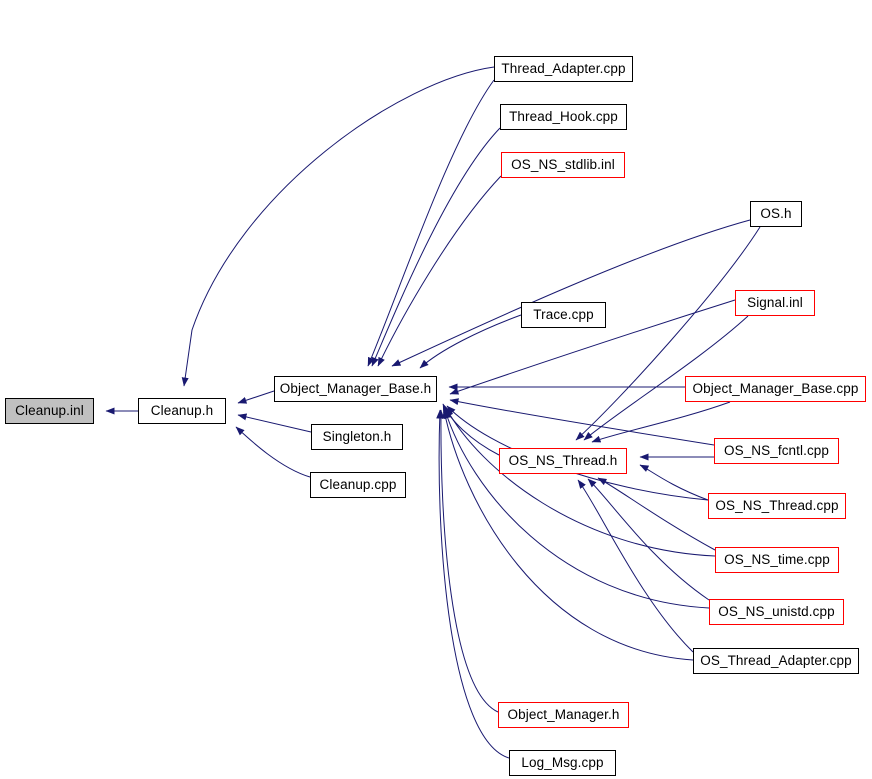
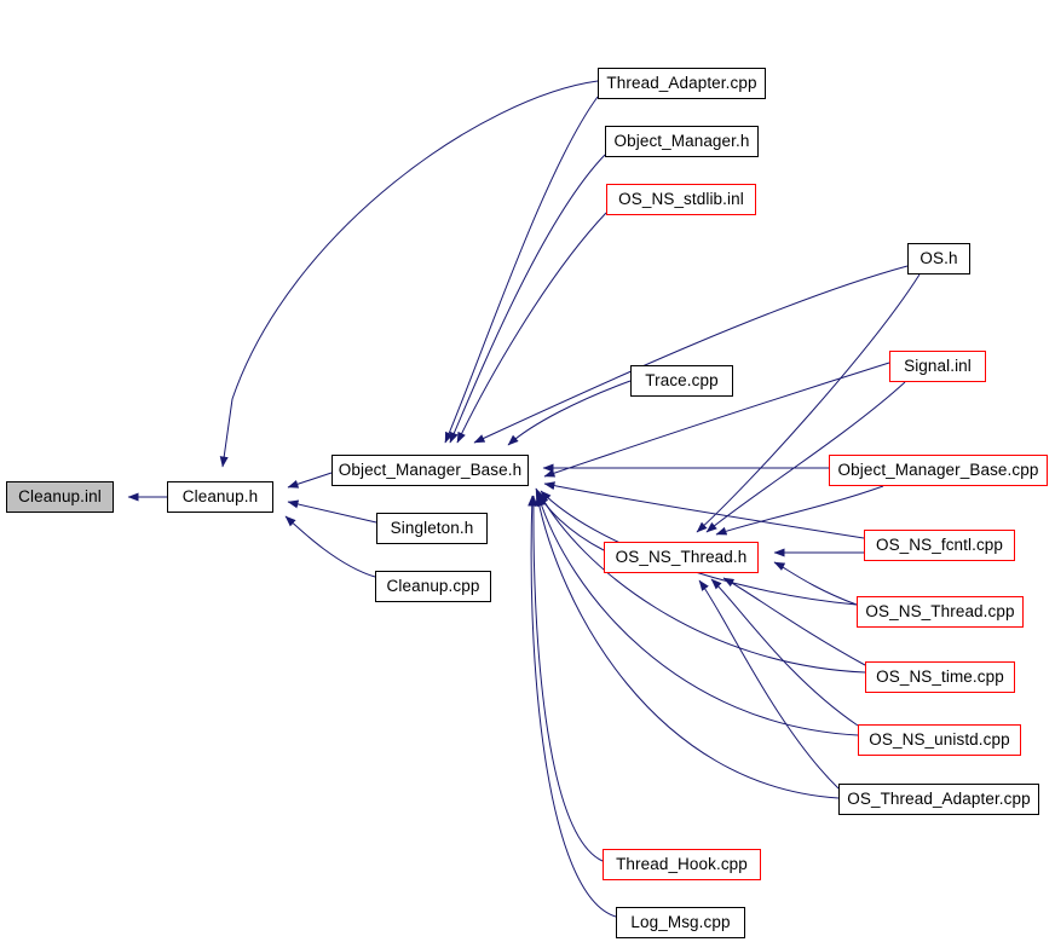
  Cleanup.inl
  Cleanup.h
  Object_Manager_Base.h
  Singleton.h
  Cleanup.cpp
  Thread_Adapter.cpp
- Thread_Hook.cpp
+ Object_Manager.h
  OS_NS_stdlib.inl
  OS.h
  Trace.cpp
  Signal.inl
  Object_Manager_Base.cpp
  OS_NS_Thread.h
  OS_NS_fcntl.cpp
  OS_NS_Thread.cpp
  OS_NS_time.cpp
  OS_NS_unistd.cpp
  OS_Thread_Adapter.cpp
- Object_Manager.h
+ Thread_Hook.cpp
  Log_Msg.cpp
